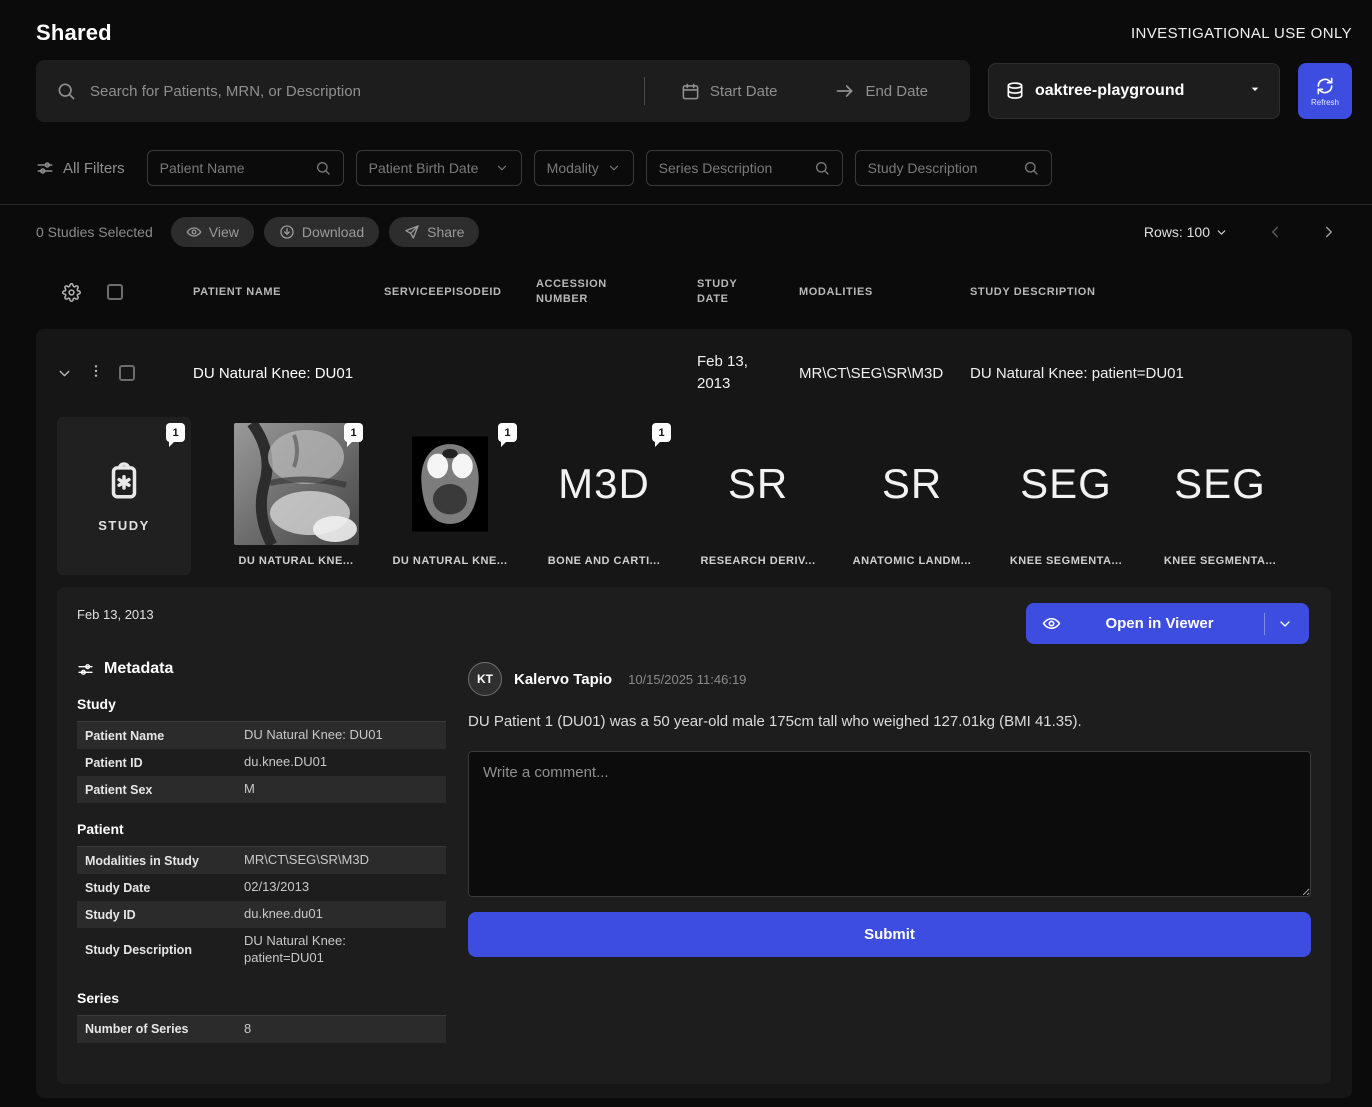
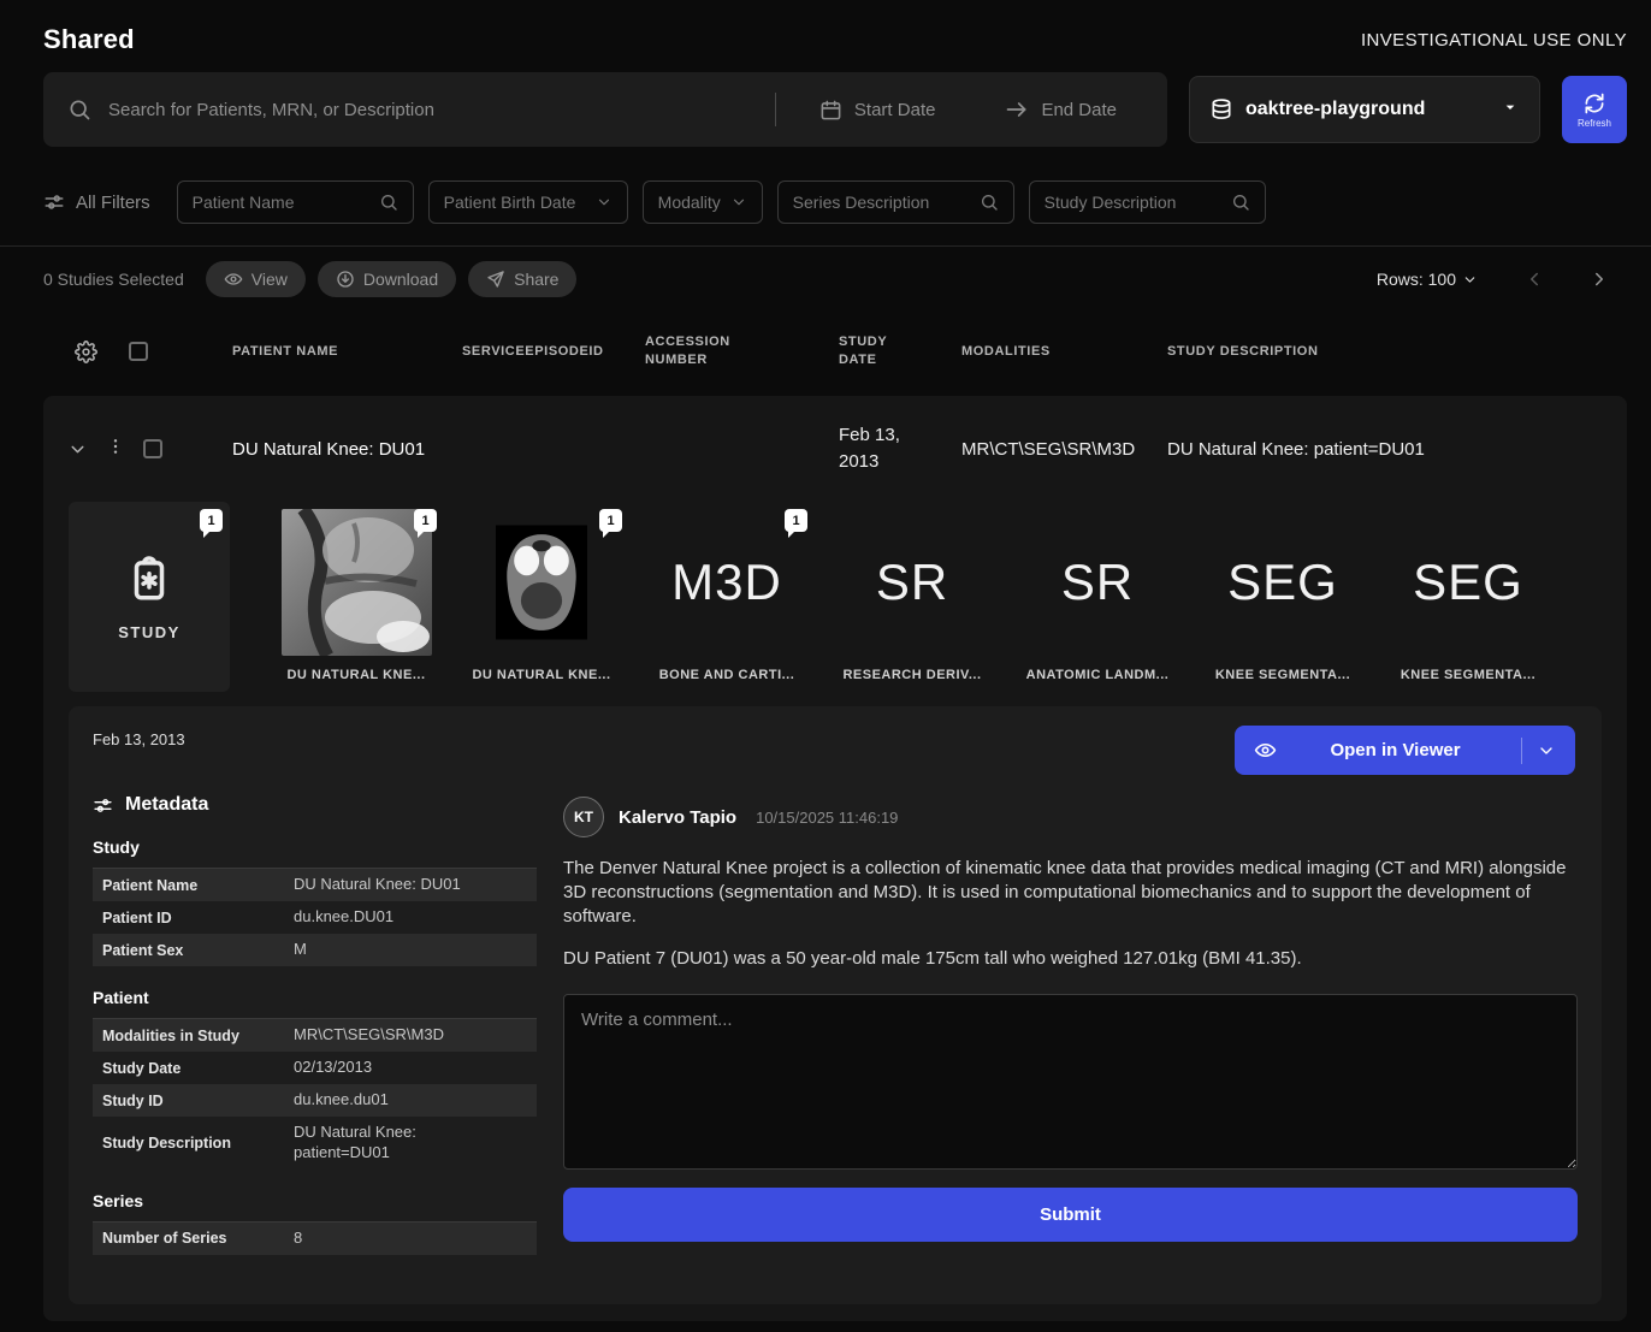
  Shared
  INVESTIGATIONAL USE ONLY
  Search for Patients, MRN, or Description
  Start Date
  End Date
  oaktree-playground
  Refresh
  All Filters
  Patient Name
  Patient Birth Date
  Modality
  Series Description
  Study Description
  0 Studies Selected
  View
  Download
  Share
  Rows: 100
  PATIENT NAME
  SERVICEEPISODEID
  ACCESSION NUMBER
  STUDY DATE
  MODALITIES
  STUDY DESCRIPTION
  DU Natural Knee: DU01
  Feb 13, 2013
  MR\CT\SEG\SR\M3D
  DU Natural Knee: patient=DU01
  1
  STUDY
  1
  DU NATURAL KNE...
  1
  DU NATURAL KNE...
  1
  M3D
  BONE AND CARTI...
  SR
  RESEARCH DERIV...
  SR
  ANATOMIC LANDM...
  SEG
  KNEE SEGMENTA...
  SEG
  KNEE SEGMENTA...
  Feb 13, 2013
  Open in Viewer
  Metadata
  Study
  Patient Name
  DU Natural Knee: DU01
  Patient ID
  du.knee.DU01
  Patient Sex
  M
  Patient
  Modalities in Study
  MR\CT\SEG\SR\M3D
  Study Date
  02/13/2013
  Study ID
  du.knee.du01
  Study Description
  DU Natural Knee: patient=DU01
  Series
  Number of Series
  8
  KT
  Kalervo Tapio
  10/15/2025 11:46:19
+ The Denver Natural Knee project is a collection of kinematic knee data that provides medical imaging (CT and MRI) alongside 3D reconstructions (segmentation and M3D). It is used in computational biomechanics and to support the development of software.
- DU Patient 1 (DU01) was a 50 year-old male 175cm tall who weighed 127.01kg (BMI 41.35).
+ DU Patient 7 (DU01) was a 50 year-old male 175cm tall who weighed 127.01kg (BMI 41.35).
  Write a comment... Submit
